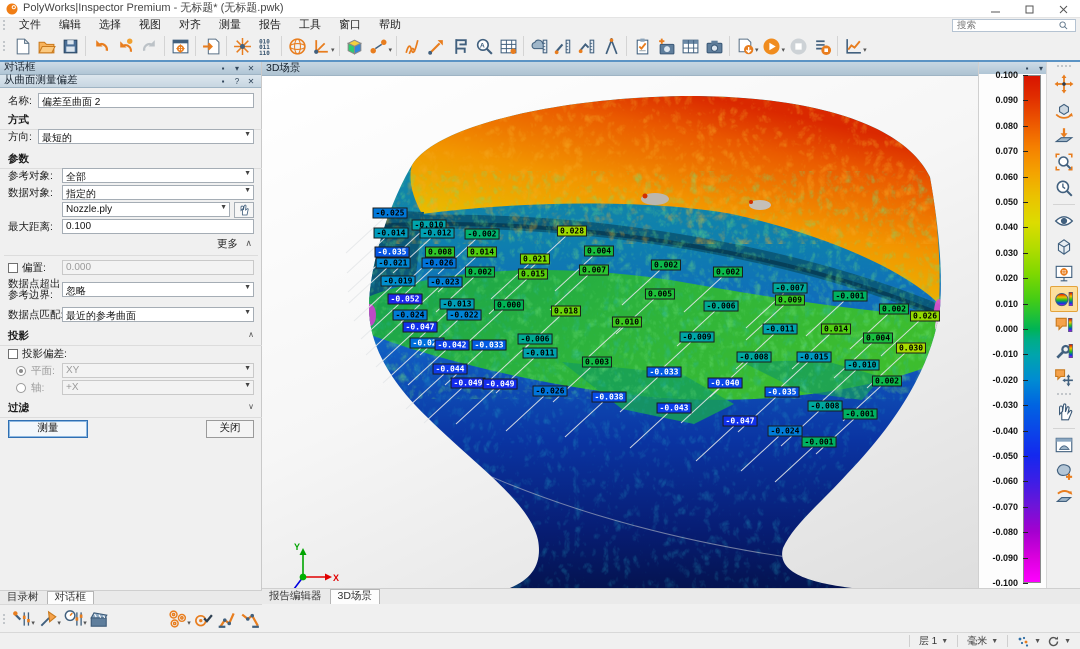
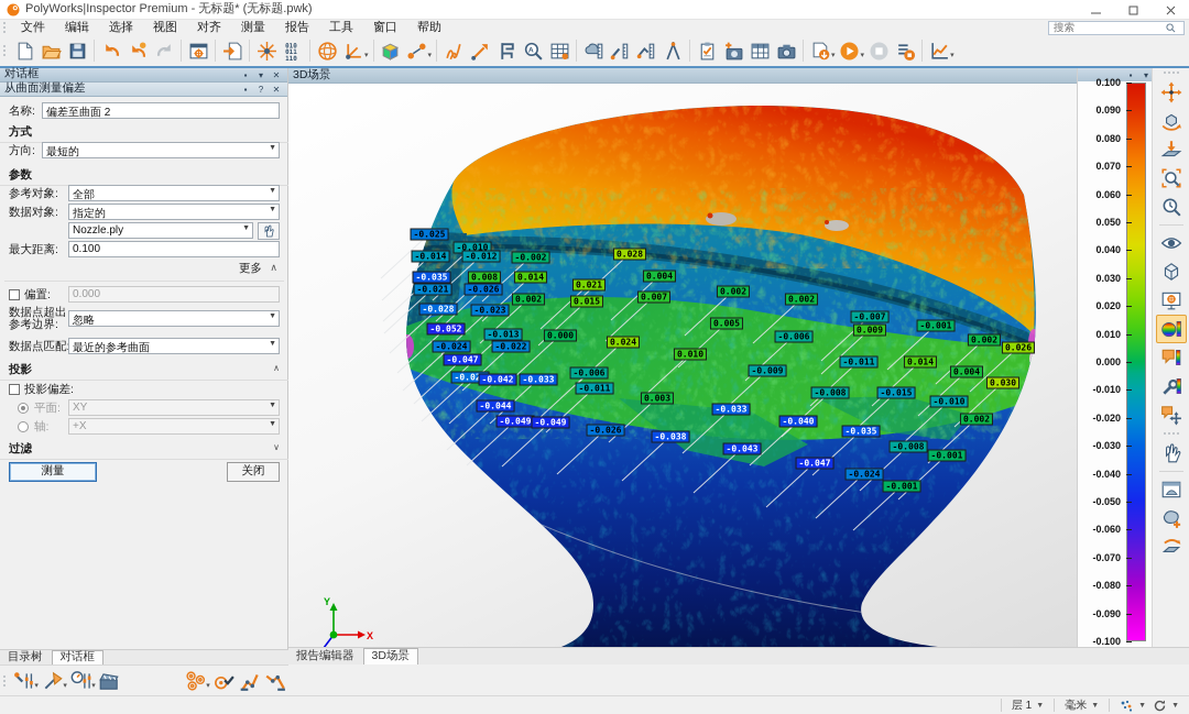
  PolyWorks|Inspector Premium - 无标题* (无标题.pwk)
  文件
  编辑
  选择
  视图
  对齐
  测量
  报告
  工具
  窗口
  帮助
  搜索
  对话框
  ▪
  ▾
  ✕
  从曲面测量偏差
  ▪
  ?
  ✕
  名称:
  偏差至曲面 2
  方式
  方向:
  最短的
  参数
  参考对象:
  全部
  数据对象:
  指定的
  Nozzle.ply
  最大距离:
  0.100
  更多
  ∧
  偏置:
  0.000
  数据点超出
  参考边界:
  忽略
  数据点匹配
  最近的参考曲面
  投影
  ∧
  投影偏差:
  平面:
  XY
  轴:
  +X
  过滤
  ∨
  测量
  关闭
  目录树
  对话框
  3D场景
  -0.025
  -0.010
  -0.014
  -0.012
  -0.002
  0.028
  -0.035
  0.008
  0.014
  0.004
  -0.021
  -0.026
  0.021
  0.007
- -0.019
+ -0.028
  -0.023
  0.002
  0.015
  -0.052
  -0.013
  0.000
  0.005
  -0.024
  -0.022
- 0.018
+ 0.024
  0.010
  -0.047
  0.002
  0.002
  -0.007
  0.009
  -0.001
  -0.006
  0.002
  0.026
  -0.009
  -0.011
  0.014
  0.004
  0.030
  -0.008
  -0.015
  -0.010
  -0.042
  -0.033
  -0.006
  -0.011
  -0.044
  0.003
  -0.033
  -0.049
  -0.049
  -0.026
  -0.038
  -0.040
  -0.043
  -0.035
  -0.008
  -0.047
  -0.024
  -0.001
  0.002
  -0.001
  Y
  X
  ▪
  ▾
  0.100
  0.090
  0.080
  0.070
  0.060
  0.050
  0.040
  0.030
  0.020
  0.010
  0.000
  -0.010
  -0.020
  -0.030
  -0.040
  -0.050
  -0.060
  -0.070
  -0.080
  -0.090
  -0.100
  报告编辑器
  3D场景
  层 1
  毫米
